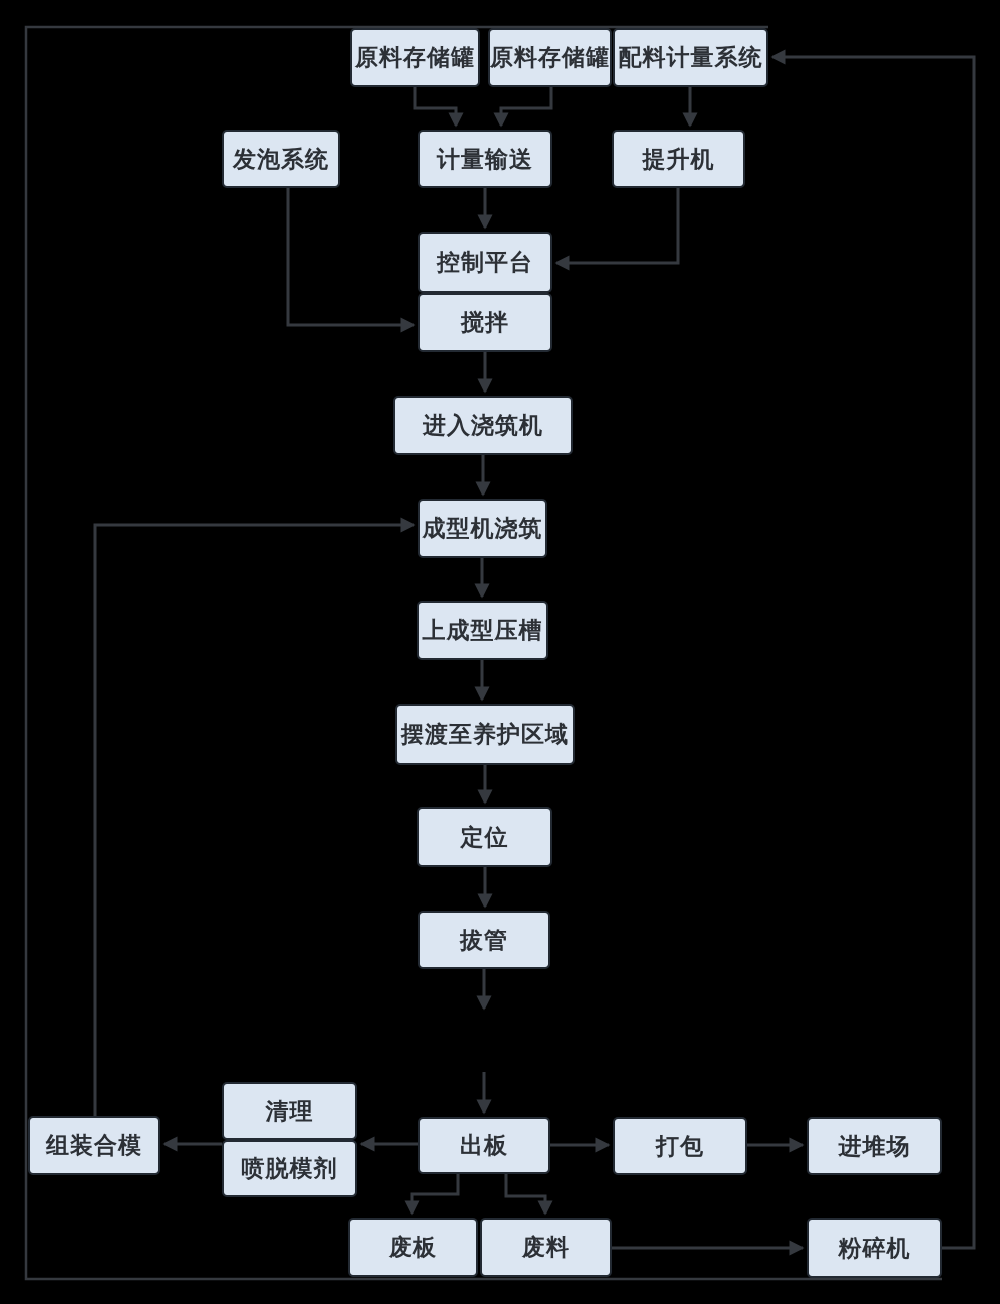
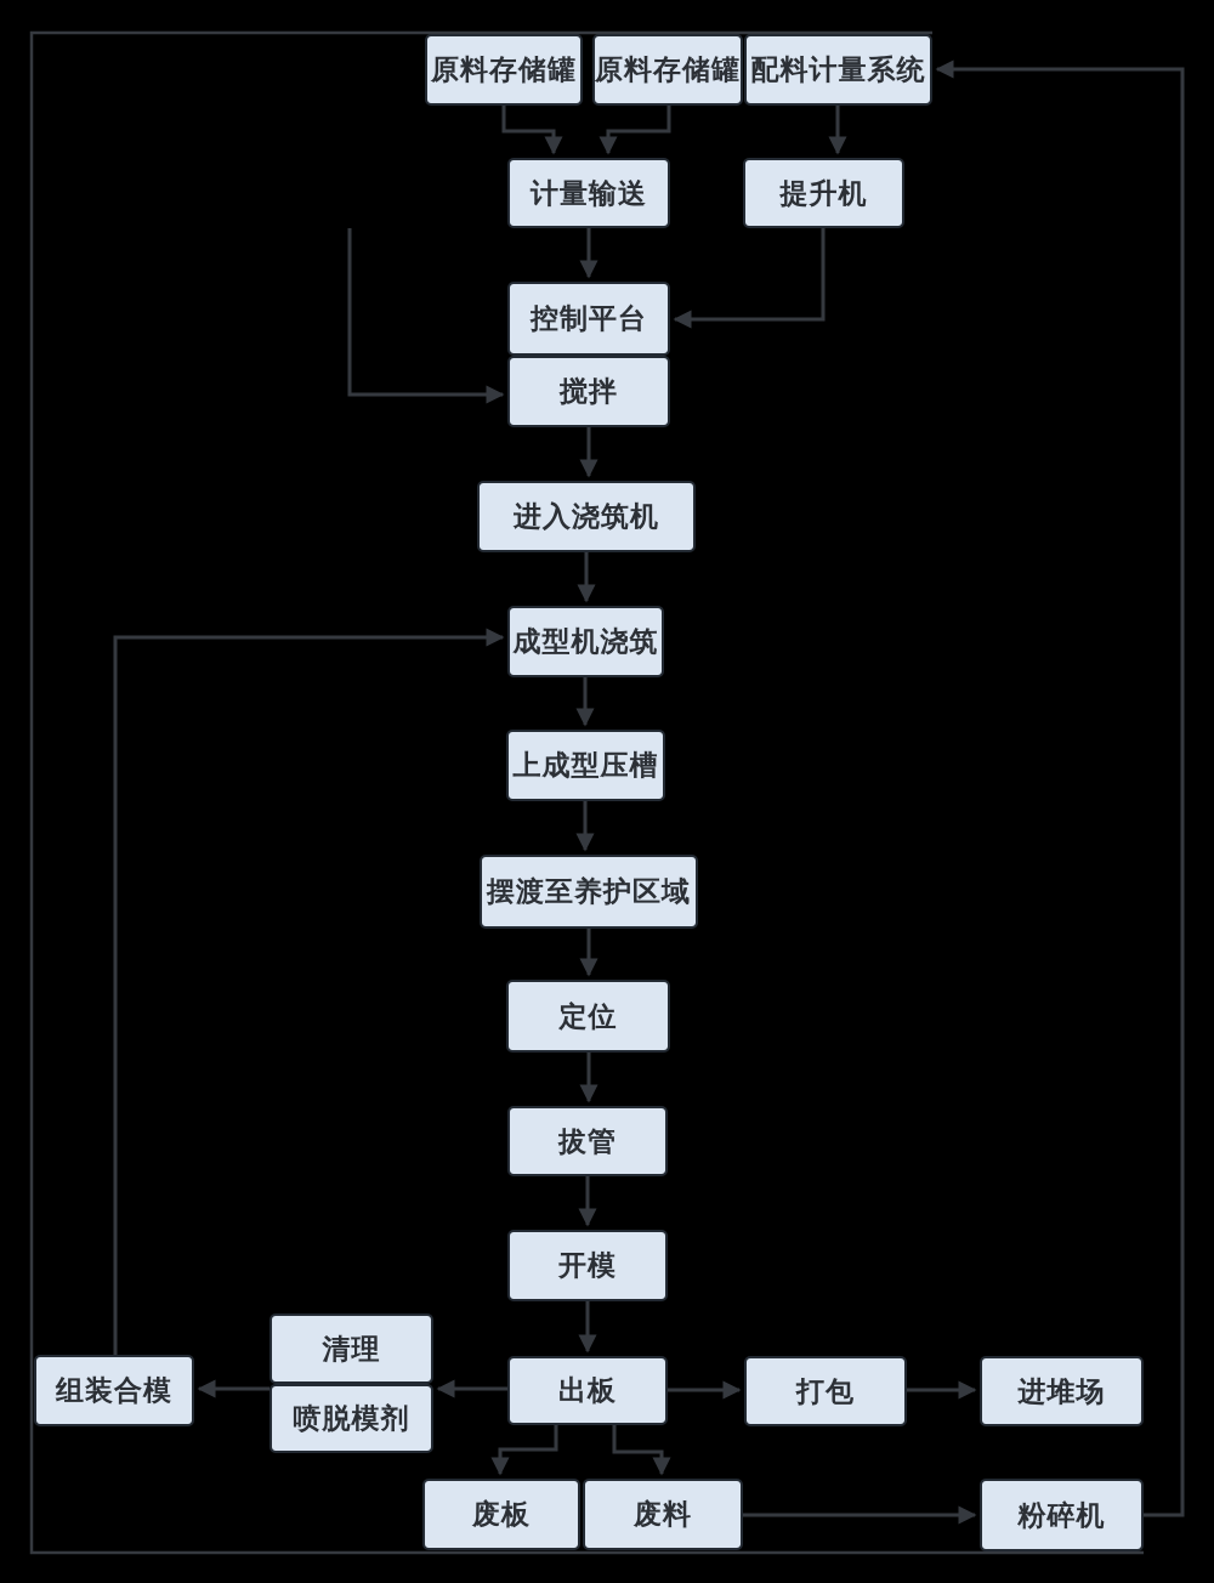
  原料存储罐
  原料存储罐
  配料计量系统
- 发泡系统
  计量输送
  提升机
  控制平台
  搅拌
  进入浇筑机
  成型机浇筑
  上成型压槽
  摆渡至养护区域
  定位
  拔管
+ 开模
  清理
  喷脱模剂
  组装合模
  出板
  打包
  进堆场
  废板
  废料
  粉碎机
